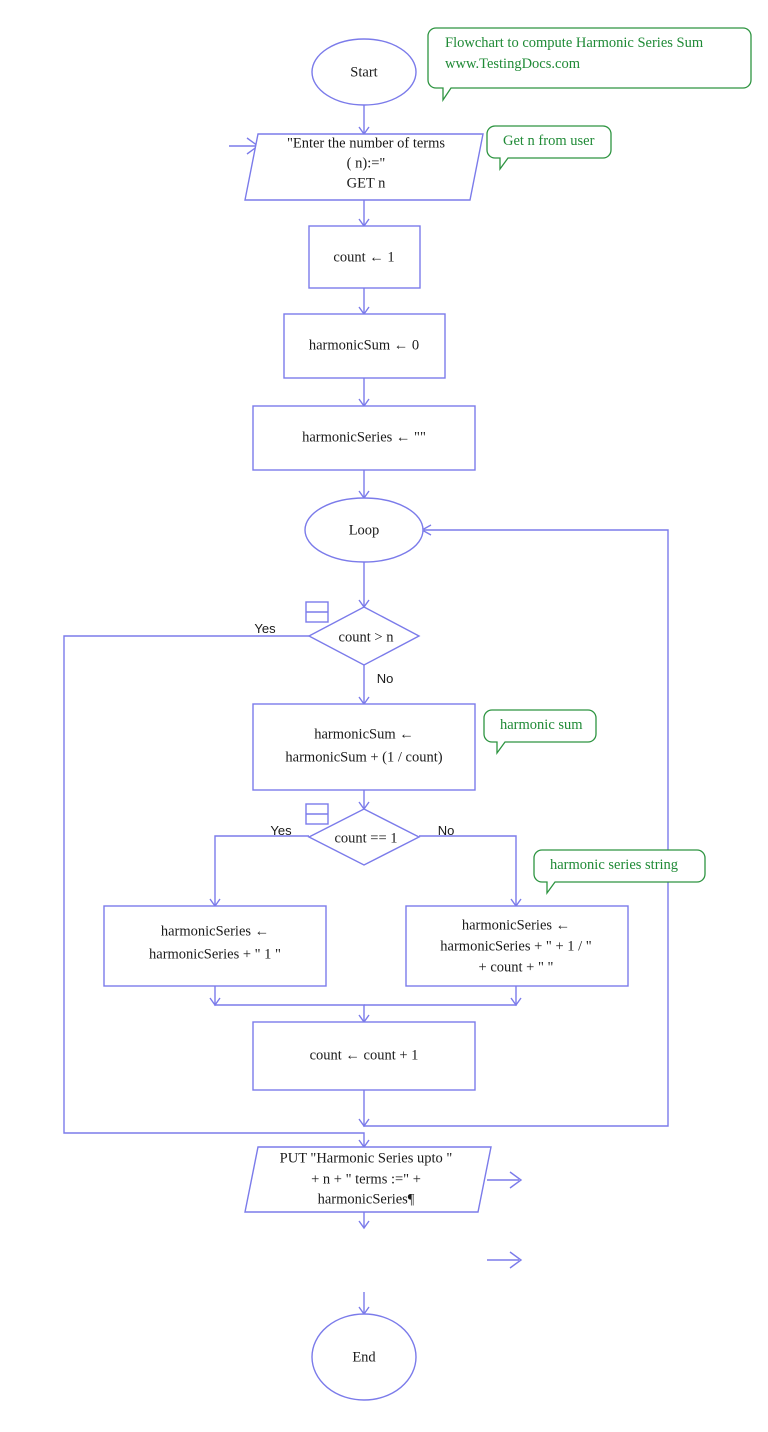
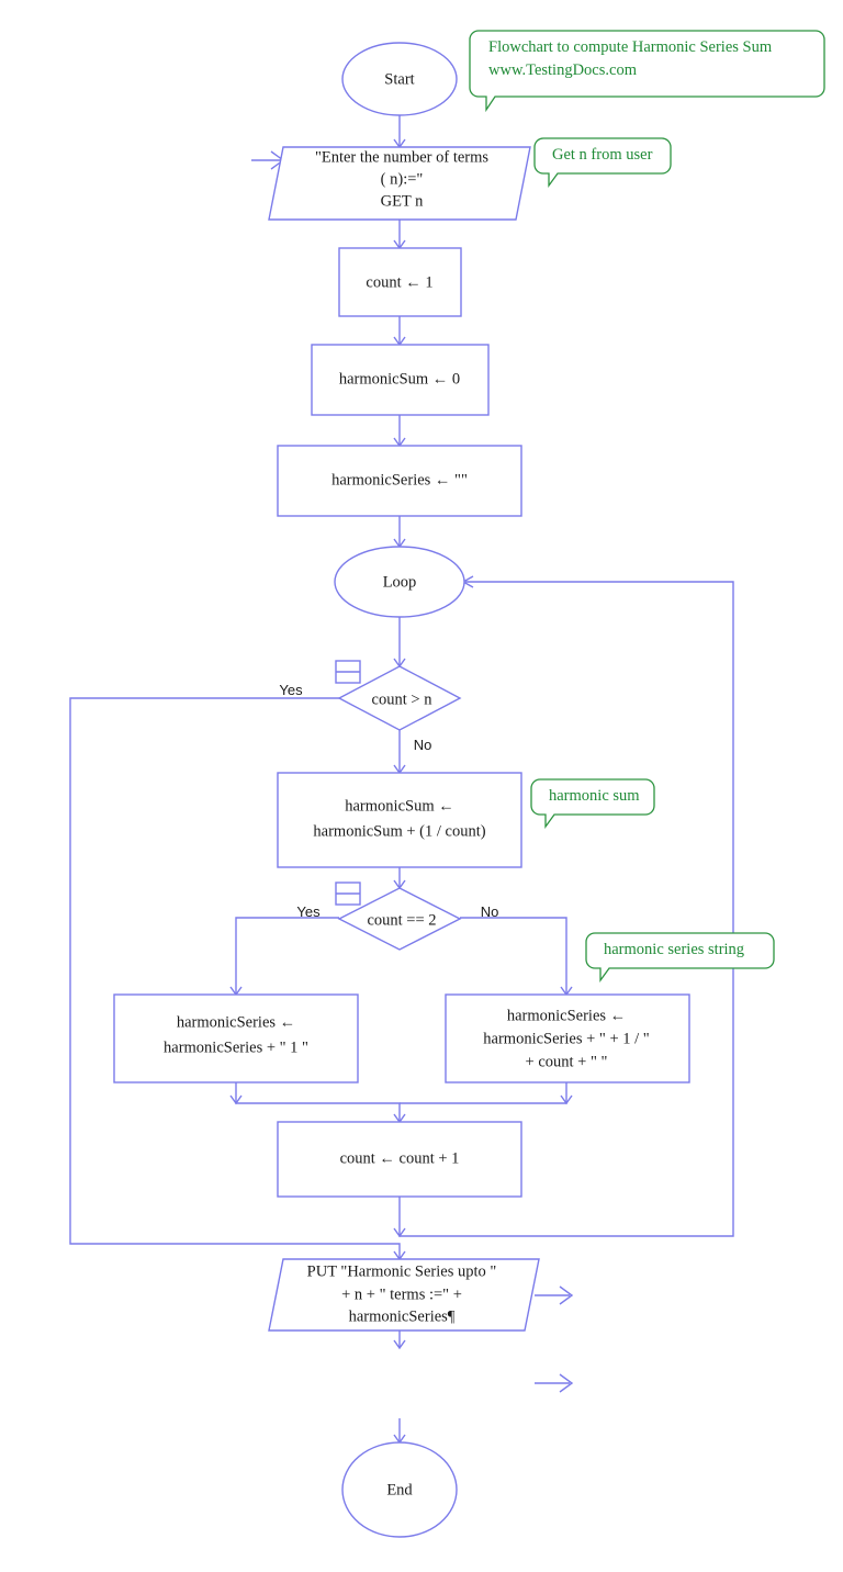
  Start
  "Enter the number of terms
  ( n):="
  GET n
  count ← 1
  harmonicSum ← 0
  harmonicSeries ← ""
  Loop
  count > n
  Yes
  No
  harmonicSum ←
  harmonicSum + (1 / count)
- count == 1
+ count == 2
  Yes
  No
  harmonicSeries ←
  harmonicSeries + " 1 "
  harmonicSeries ←
  harmonicSeries + " + 1 / "
  + count + " "
  count ← count + 1
  PUT "Harmonic Series upto "
  + n + " terms :=" +
  harmonicSeries¶
  End
  Flowchart to compute Harmonic Series Sum
  www.TestingDocs.com
  Get n from user
  harmonic sum
  harmonic series string
